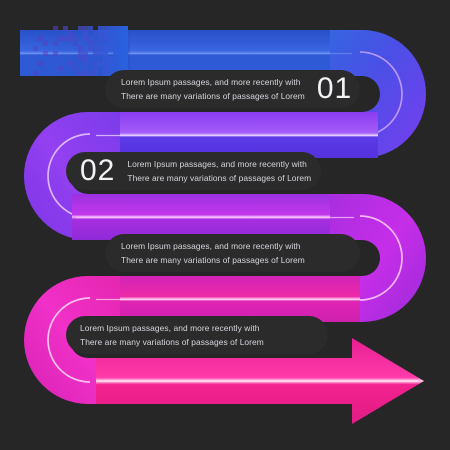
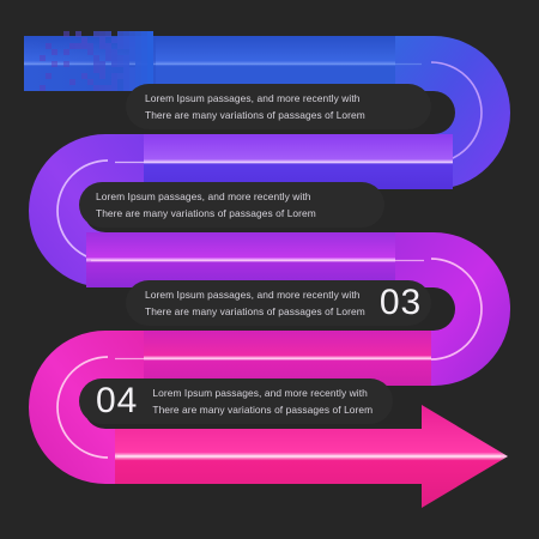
  Lorem Ipsum passages, and more recently with
  There are many variations of passages of Lorem
- 01
- 02
  Lorem Ipsum passages, and more recently with
  There are many variations of passages of Lorem
  Lorem Ipsum passages, and more recently with
  There are many variations of passages of Lorem
+ 03
+ 04
  Lorem Ipsum passages, and more recently with
  There are many variations of passages of Lorem
